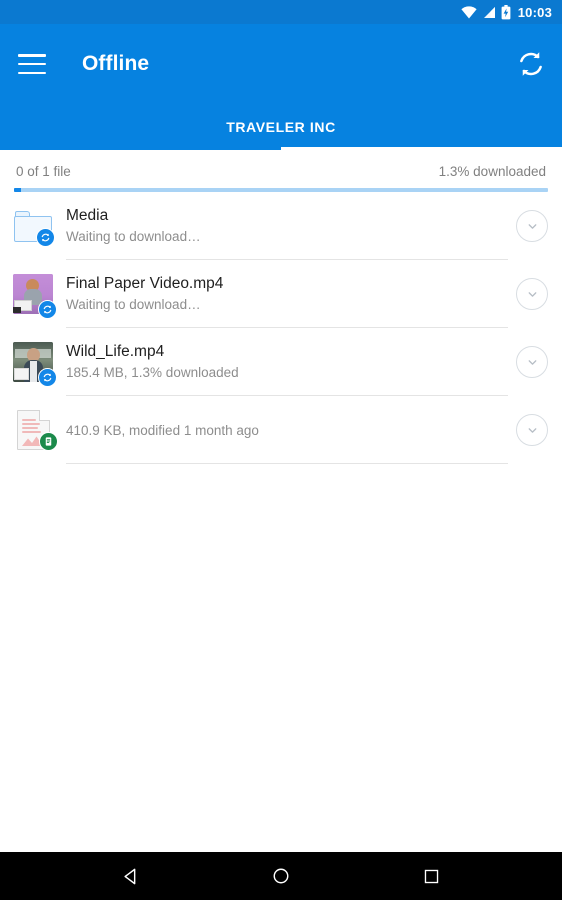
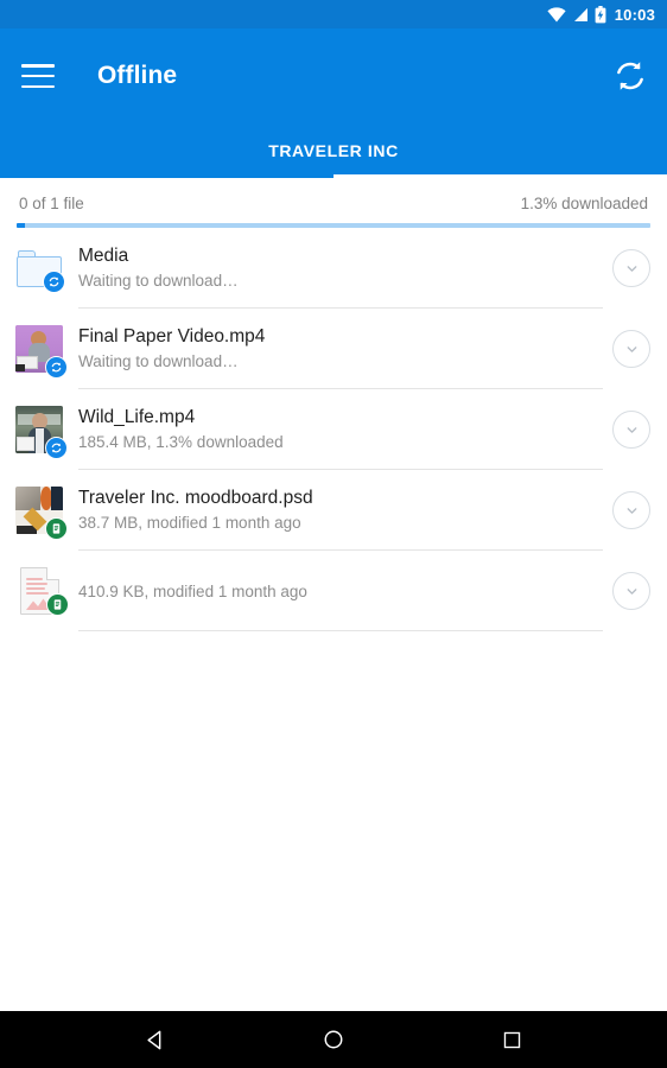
  10:03
  Offline
  TRAVELER INC
  0 of 1 file
  1.3% downloaded
  Media
  Waiting to download…
  Final Paper Video.mp4
  Waiting to download…
  Wild_Life.mp4
  185.4 MB, 1.3% downloaded
+ Traveler Inc. moodboard.psd
+ 38.7 MB, modified 1 month ago
  410.9 KB, modified 1 month ago
